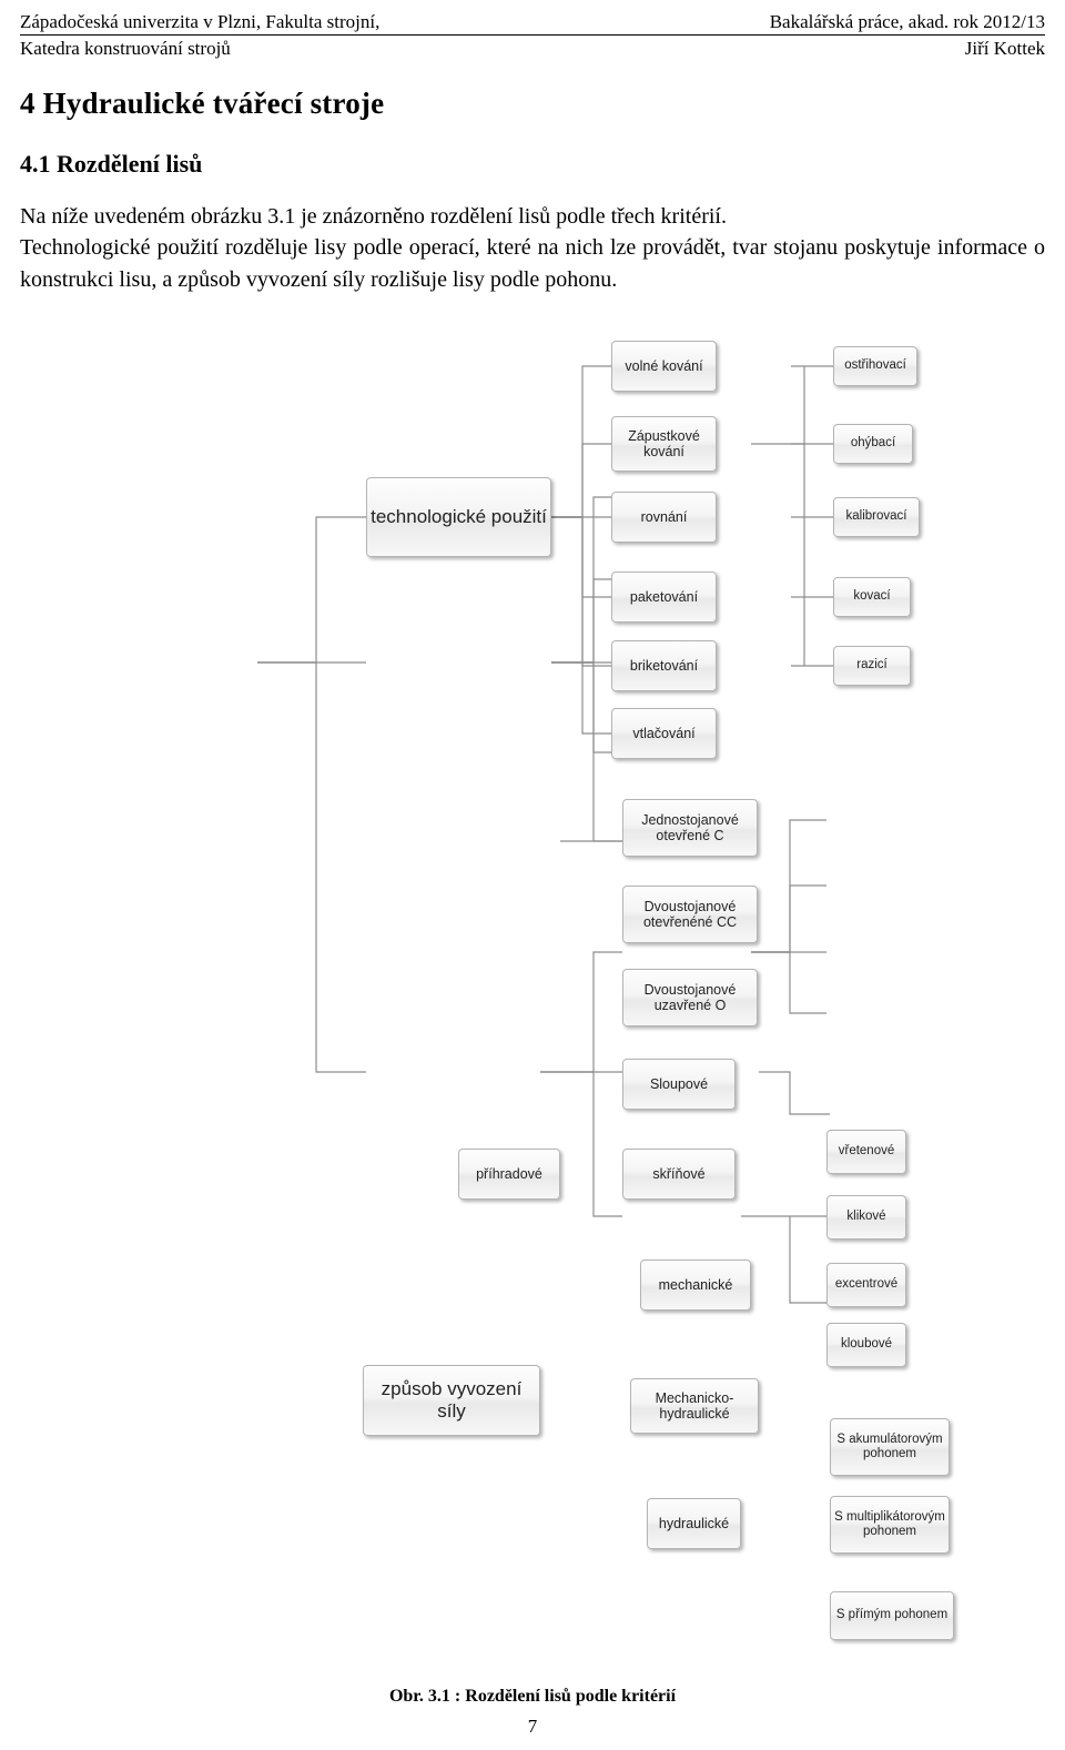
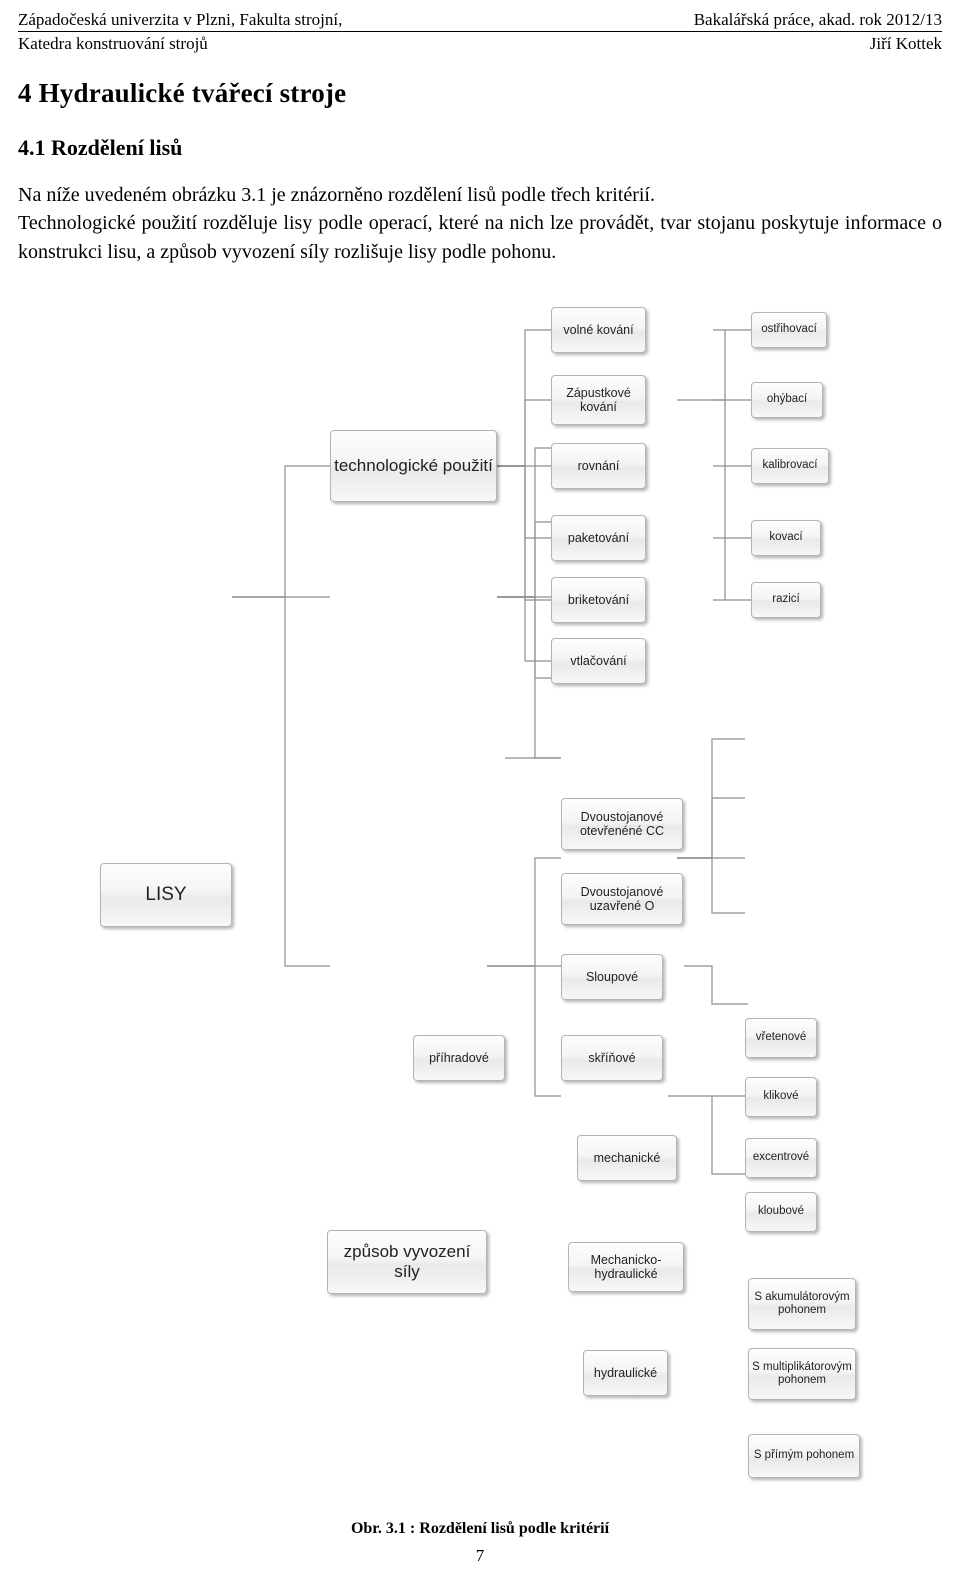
  Západočeská univerzita v Plzni, Fakulta strojní,
  Bakalářská práce, akad. rok 2012/13
  Katedra konstruování strojů
  Jiří Kottek
  4 Hydraulické tvářecí stroje
  4.1 Rozdělení lisů
  Na níže uvedeném obrázku 3.1 je znázorněno rozdělení lisů podle třech kritérií.
  Technologické použití rozděluje lisy podle operací, které na nich lze provádět, tvar stojanu poskytuje informace o konstrukci lisu, a způsob vyvození síly rozlišuje lisy podle pohonu.
  volné kování
  ostřihovací
  Zápustkové kování
  ohýbací
  technologické použití
  rovnání
  kalibrovací
  paketování
  kovací
  briketování
  razicí
  vtlačování
- Jednostojanové otevřené C
  Dvoustojanové otevřenéné CC
+ LISY
  Dvoustojanové uzavřené O
  Sloupové
  příhradové
  skříňové
  vřetenové
  klikové
  mechanické
  excentrové
  kloubové
  způsob vyvození síly
  Mechanicko-hydraulické
  S akumulátorovým pohonem
  hydraulické
  S multiplikátorovým pohonem
  S přímým pohonem
  Obr. 3.1 : Rozdělení lisů podle kritérií
  7
